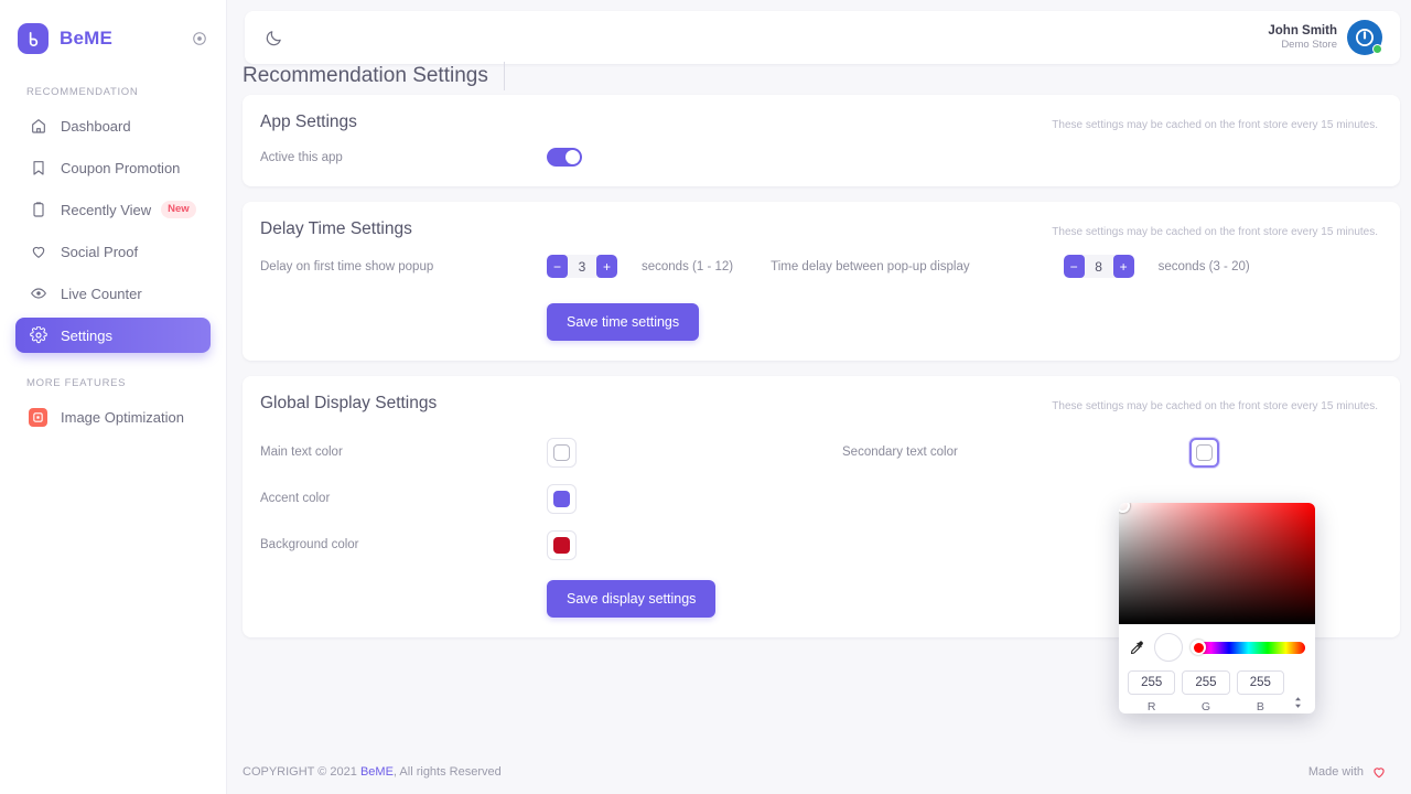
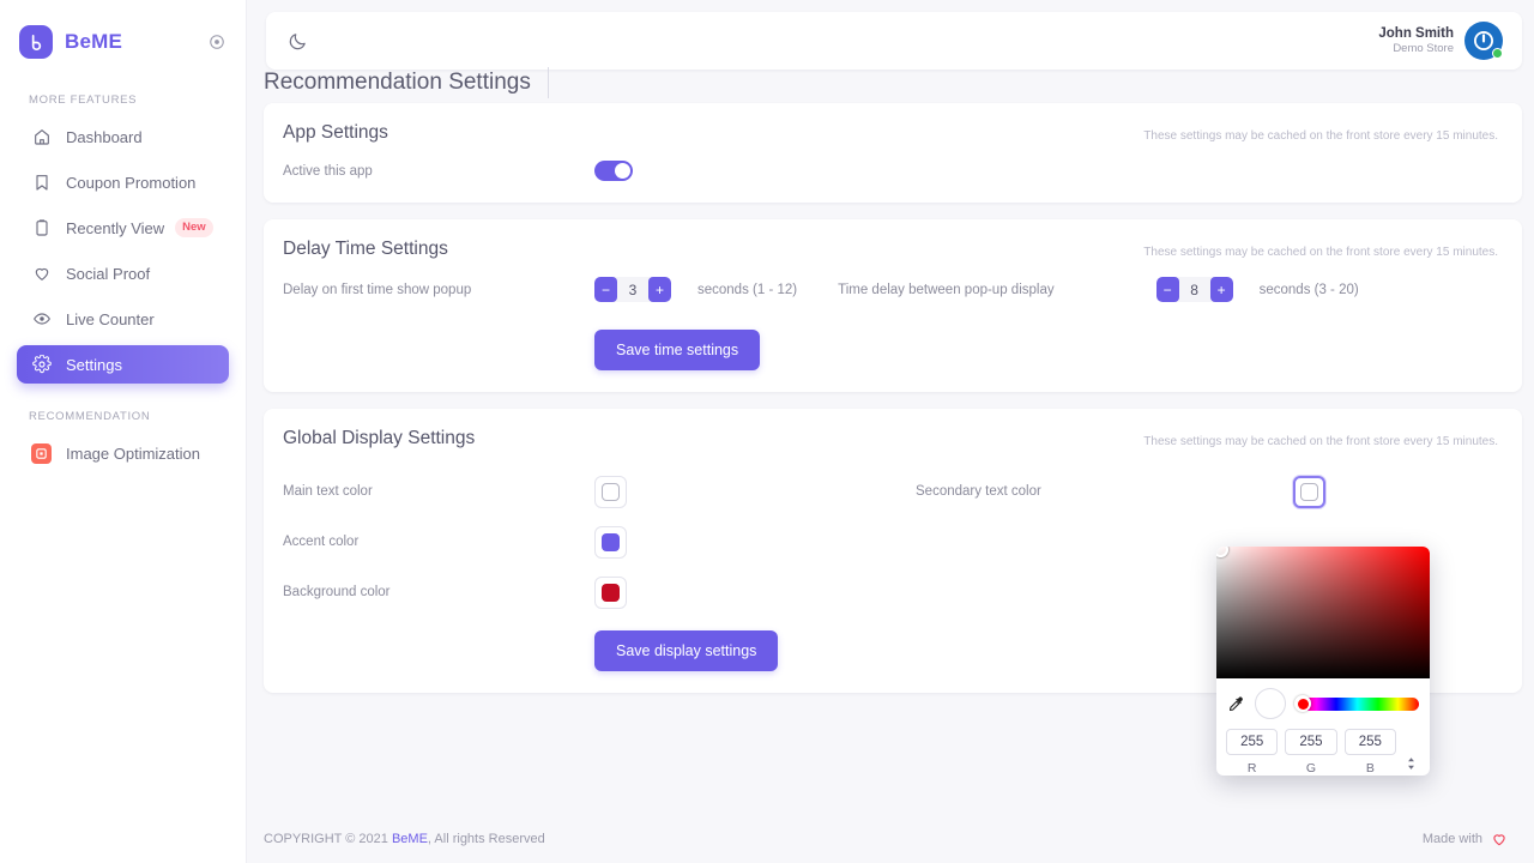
  BeME
- RECOMMENDATION
+ MORE FEATURES
  Dashboard
  Coupon Promotion
  Recently View
  New
  Social Proof
  Live Counter
  Settings
- MORE FEATURES
+ RECOMMENDATION
  Image Optimization
  John Smith
  Demo Store
  Recommendation Settings
  App Settings
  These settings may be cached on the front store every 15 minutes.
  Active this app
  Delay Time Settings
  These settings may be cached on the front store every 15 minutes.
  Delay on first time show popup
  −
  3
  +
  seconds (1 - 12)
  Time delay between pop-up display
  −
  8
  +
  seconds (3 - 20)
  Save time settings
  Global Display Settings
  These settings may be cached on the front store every 15 minutes.
  Main text color
  Secondary text color
  Accent color
  Background color
  Save display settings
  COPYRIGHT © 2021 BeME, All rights Reserved
  Made with
  255
  R
  255
  G
  255
  B
